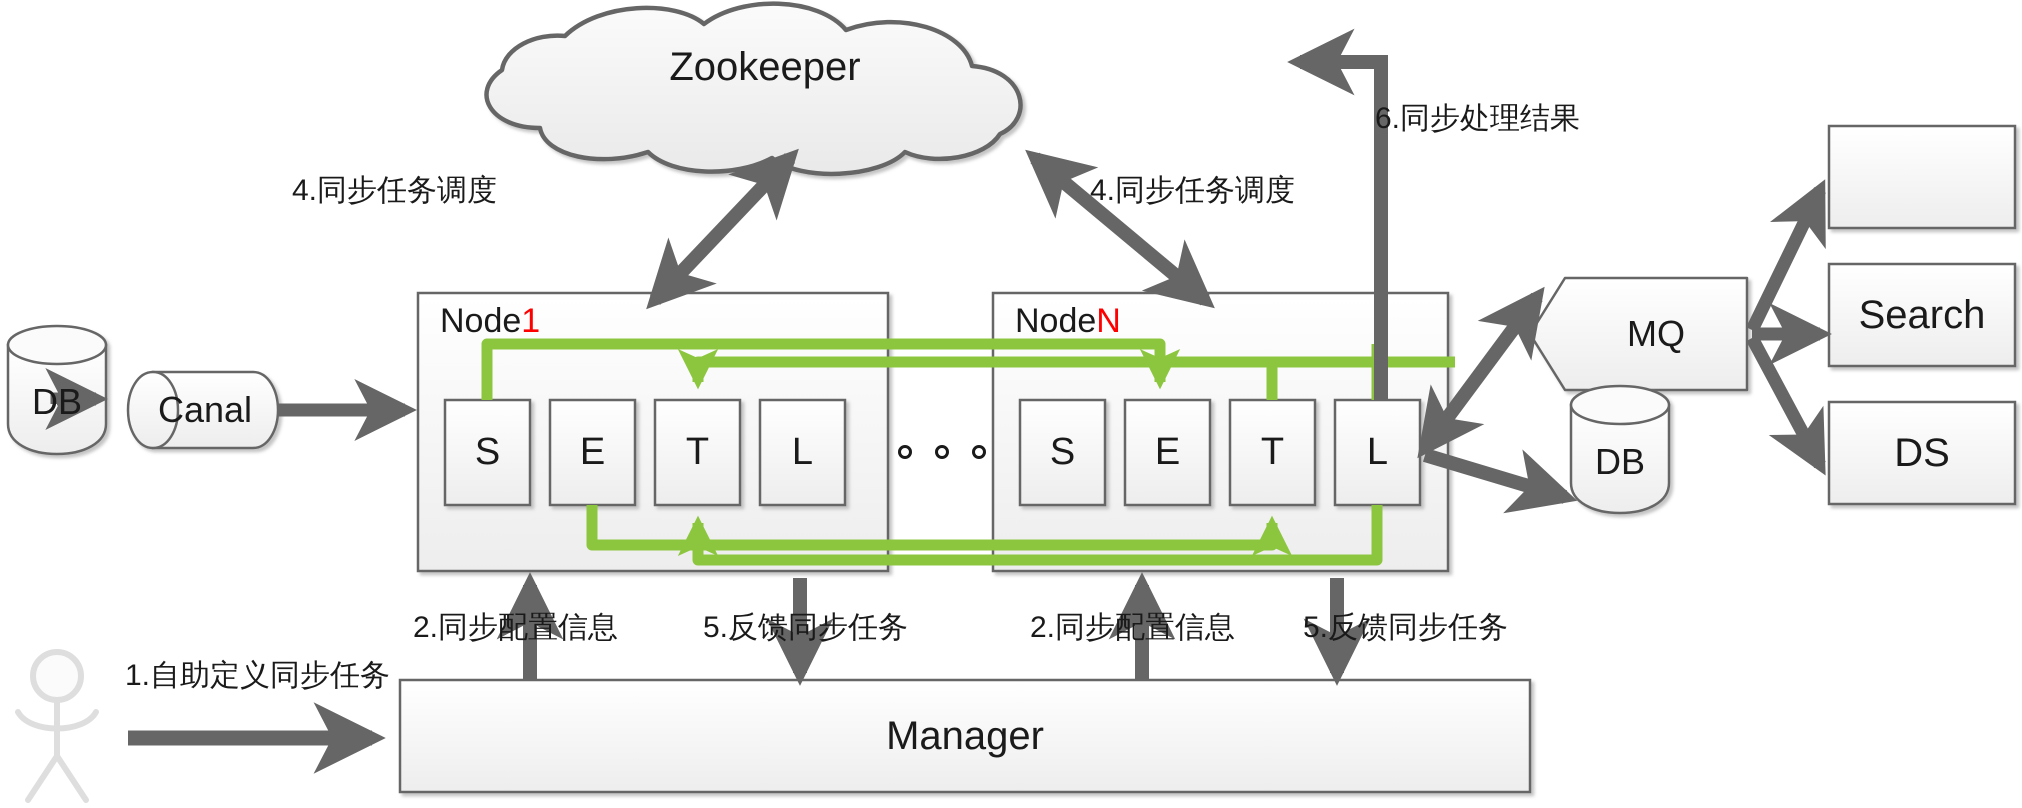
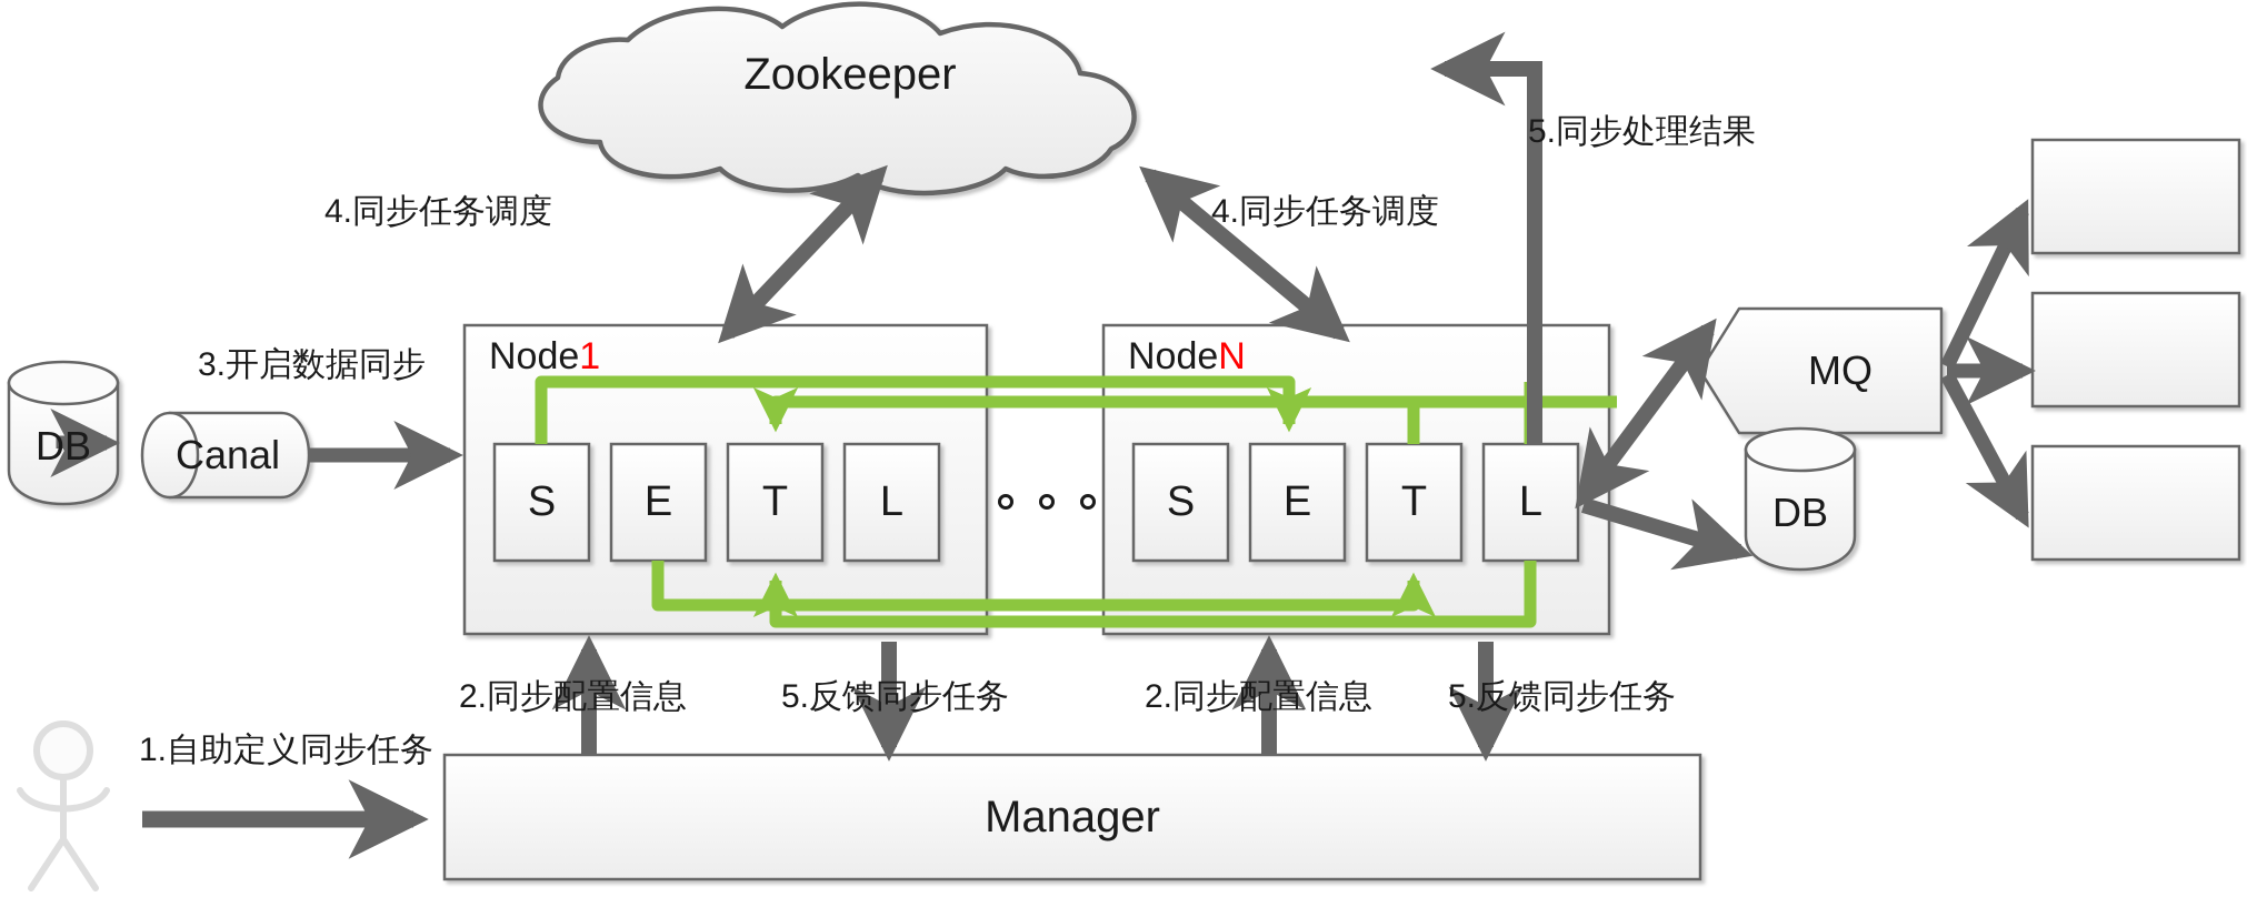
  Zookeeper
  DB
  Canal
  Node1
  NodeN
  S
  E
  T
  L
  S
  E
  T
  L
  MQ
  DB
- Search
- DS
  Manager
+ 3.开启数据同步
  4.同步任务调度
  4.同步任务调度
- 6.同步处理结果
+ 5.同步处理结果
  1.自助定义同步任务
  2.同步配置信息
  5.反馈同步任务
  2.同步配置信息
  5.反馈同步任务
